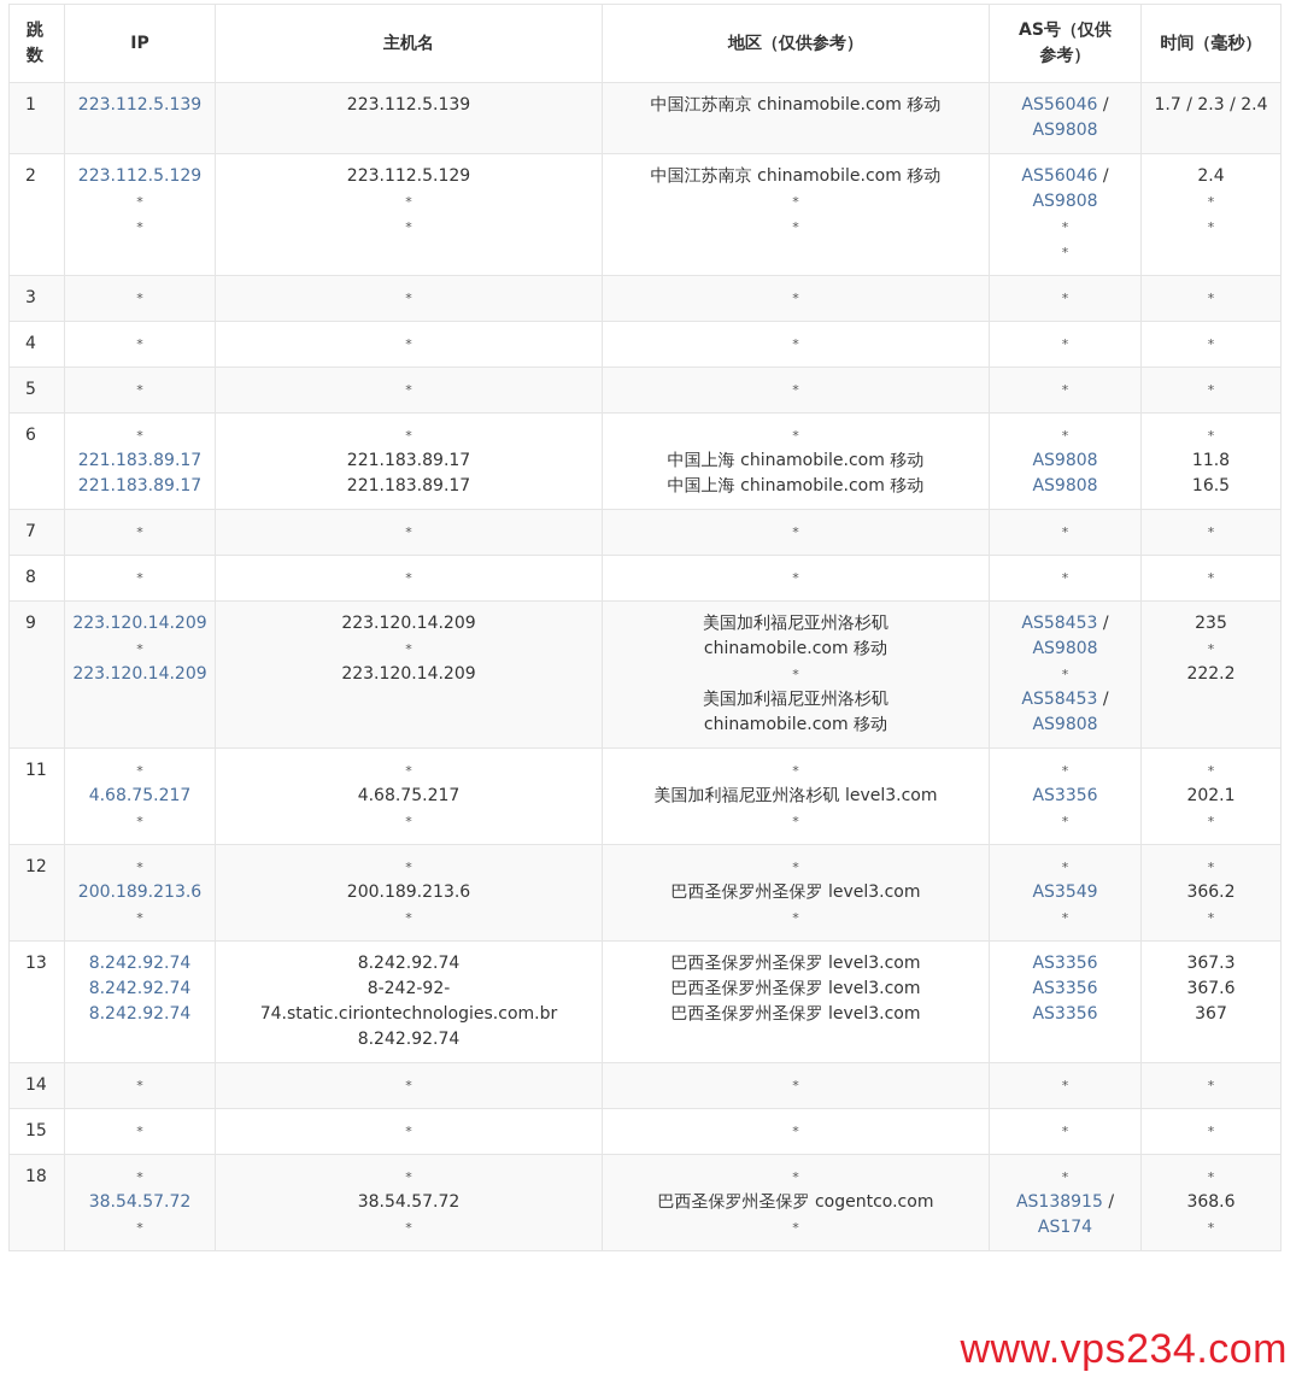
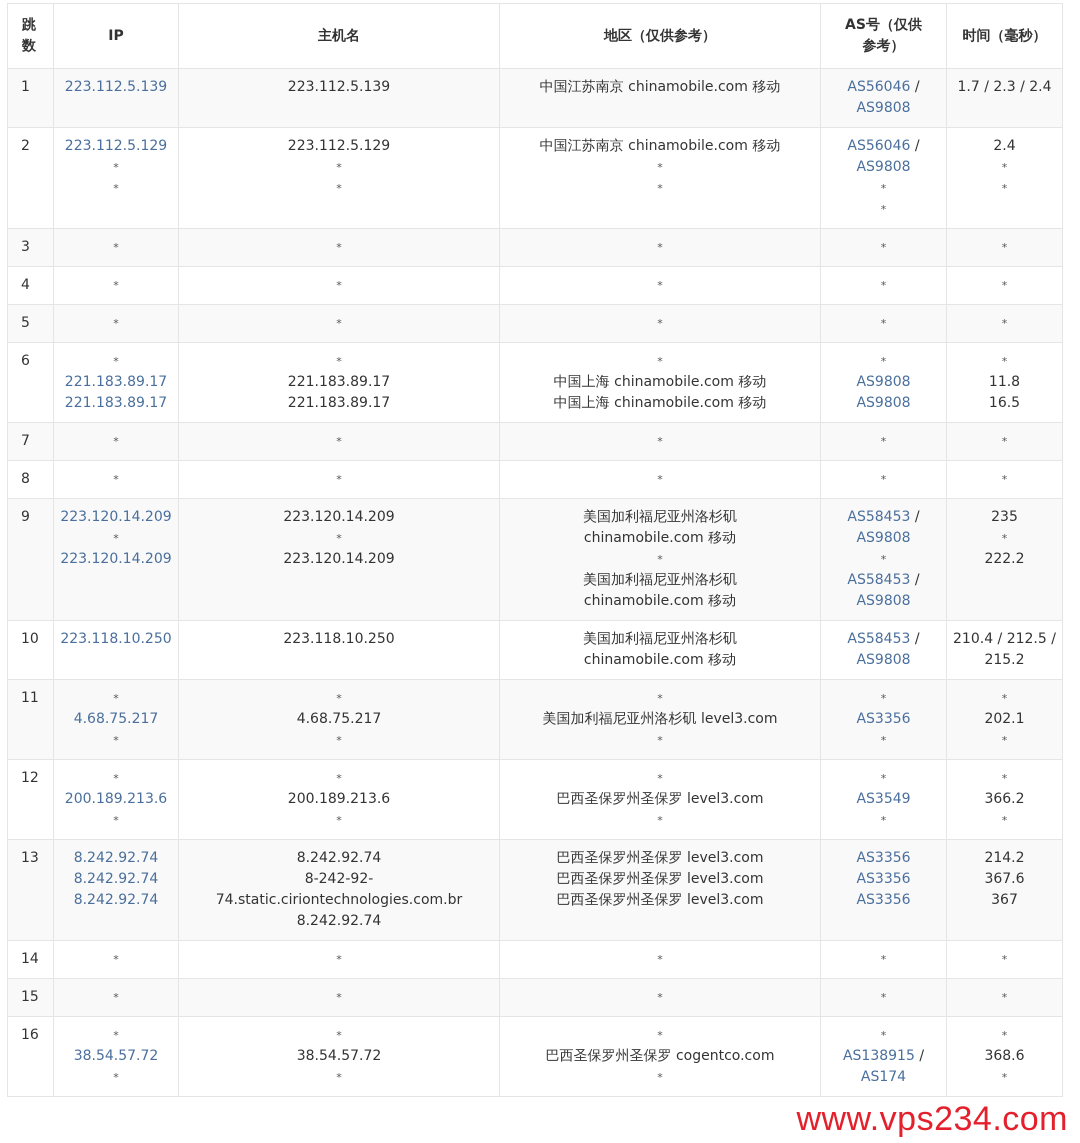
  跳数	IP	主机名	地区（仅供参考）	AS号（仅供参考）	时间（毫秒）
  1	223.112.5.139	223.112.5.139	中国江苏南京 chinamobile.com 移动	AS56046 /AS9808	1.7 / 2.3 / 2.4
  2	223.112.5.129**	223.112.5.129**	中国江苏南京 chinamobile.com 移动**	AS56046 /AS9808**	2.4**
  3	*	*	*	*	*
  4	*	*	*	*	*
  5	*	*	*	*	*
  6	*221.183.89.17221.183.89.17	*221.183.89.17221.183.89.17	*中国上海 chinamobile.com 移动中国上海 chinamobile.com 移动	*AS9808AS9808	*11.816.5
  7	*	*	*	*	*
  8	*	*	*	*	*
  9	223.120.14.209*223.120.14.209	223.120.14.209*223.120.14.209	美国加利福尼亚州洛杉矶chinamobile.com 移动*美国加利福尼亚州洛杉矶chinamobile.com 移动	AS58453 /AS9808*AS58453 /AS9808	235*222.2
+ 10	223.118.10.250	223.118.10.250	美国加利福尼亚州洛杉矶chinamobile.com 移动	AS58453 /AS9808	210.4 / 212.5 /215.2
  11	*4.68.75.217*	*4.68.75.217*	*美国加利福尼亚州洛杉矶 level3.com*	*AS3356*	*202.1*
  12	*200.189.213.6*	*200.189.213.6*	*巴西圣保罗州圣保罗 level3.com*	*AS3549*	*366.2*
- 13	8.242.92.748.242.92.748.242.92.74	8.242.92.748-242-92-74.static.ciriontechnologies.com.br8.242.92.74	巴西圣保罗州圣保罗 level3.com巴西圣保罗州圣保罗 level3.com巴西圣保罗州圣保罗 level3.com	AS3356AS3356AS3356	367.3367.6367
+ 13	8.242.92.748.242.92.748.242.92.74	8.242.92.748-242-92-74.static.ciriontechnologies.com.br8.242.92.74	巴西圣保罗州圣保罗 level3.com巴西圣保罗州圣保罗 level3.com巴西圣保罗州圣保罗 level3.com	AS3356AS3356AS3356	214.2367.6367
  14	*	*	*	*	*
  15	*	*	*	*	*
- 18	*38.54.57.72*	*38.54.57.72*	*巴西圣保罗州圣保罗 cogentco.com*	*AS138915 /AS174	*368.6*
+ 16	*38.54.57.72*	*38.54.57.72*	*巴西圣保罗州圣保罗 cogentco.com*	*AS138915 /AS174	*368.6*
  www.vps234.com
